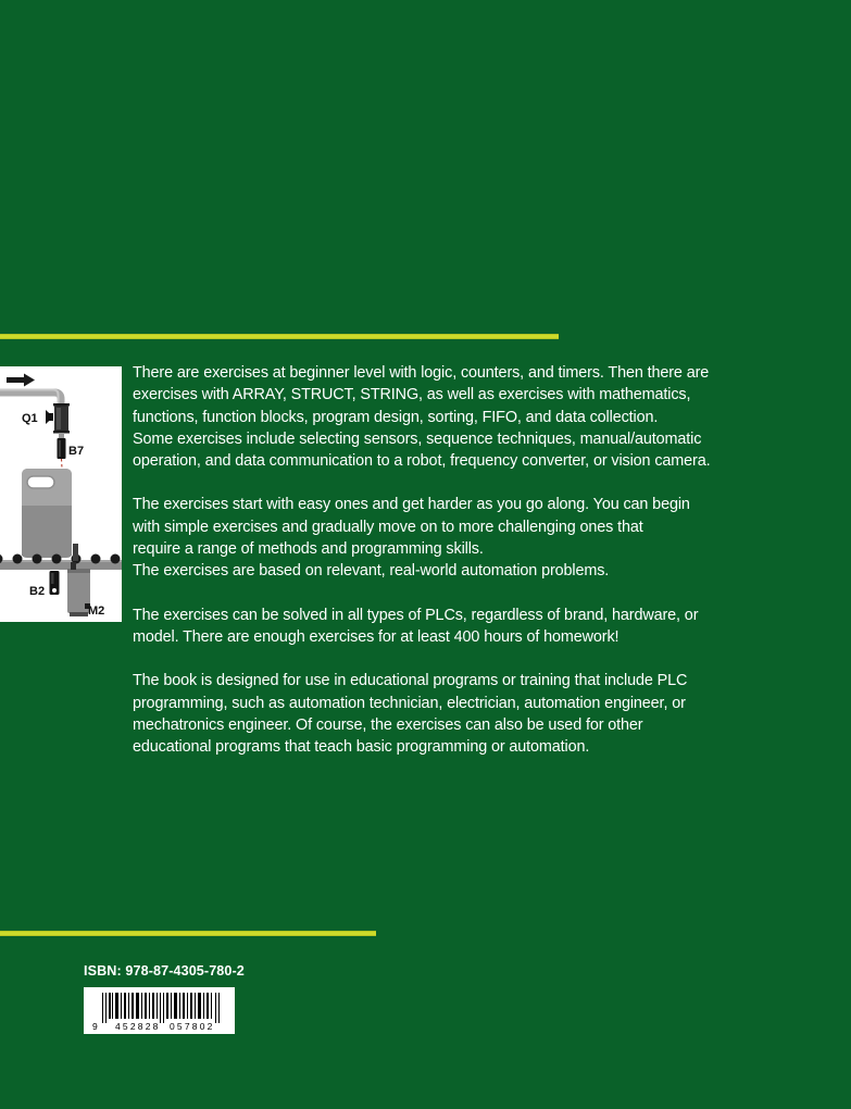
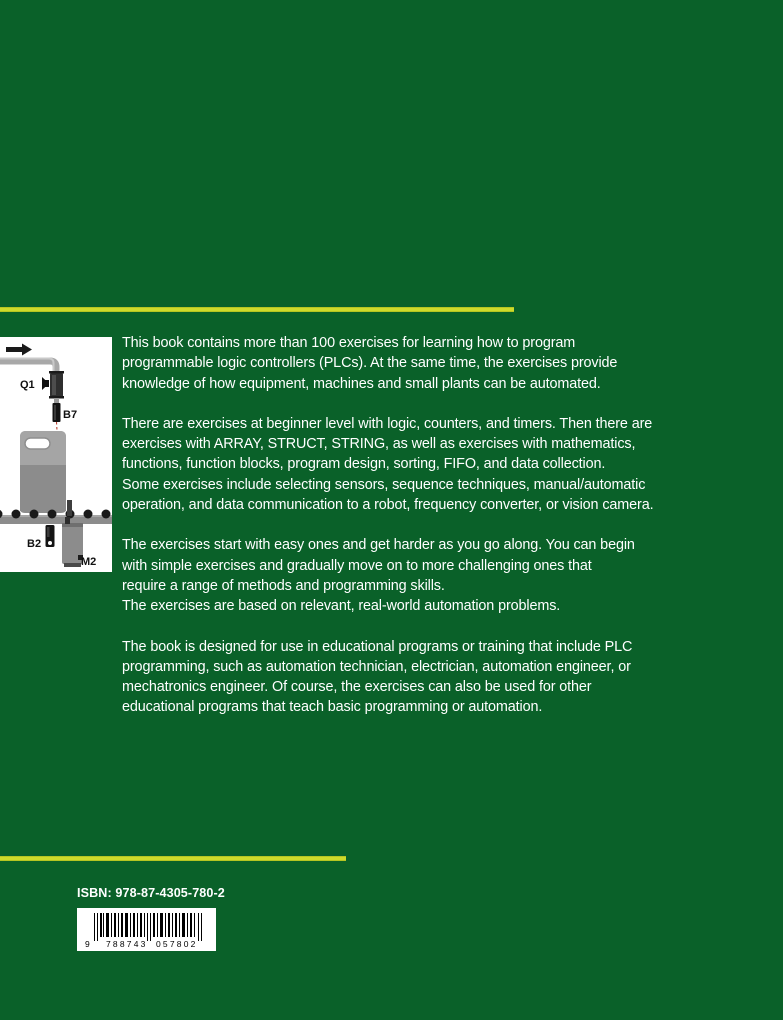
  Q1
  B7
  B2
  M2
+ This book contains more than 100 exercises for learning how to program
+ programmable logic controllers (PLCs). At the same time, the exercises provide
+ knowledge of how equipment, machines and small plants can be automated.
  There are exercises at beginner level with logic, counters, and timers. Then there are
  exercises with ARRAY, STRUCT, STRING, as well as exercises with mathematics,
  functions, function blocks, program design, sorting, FIFO, and data collection.
  Some exercises include selecting sensors, sequence techniques, manual/automatic
  operation, and data communication to a robot, frequency converter, or vision camera.
  The exercises start with easy ones and get harder as you go along. You can begin
  with simple exercises and gradually move on to more challenging ones that
  require a range of methods and programming skills.
  The exercises are based on relevant, real-world automation problems.
- The exercises can be solved in all types of PLCs, regardless of brand, hardware, or
- model. There are enough exercises for at least 400 hours of homework!
  The book is designed for use in educational programs or training that include PLC
  programming, such as automation technician, electrician, automation engineer, or
  mechatronics engineer. Of course, the exercises can also be used for other
  educational programs that teach basic programming or automation.
  ISBN: 978-87-4305-780-2
  9
- 452828
+ 788743
  057802
